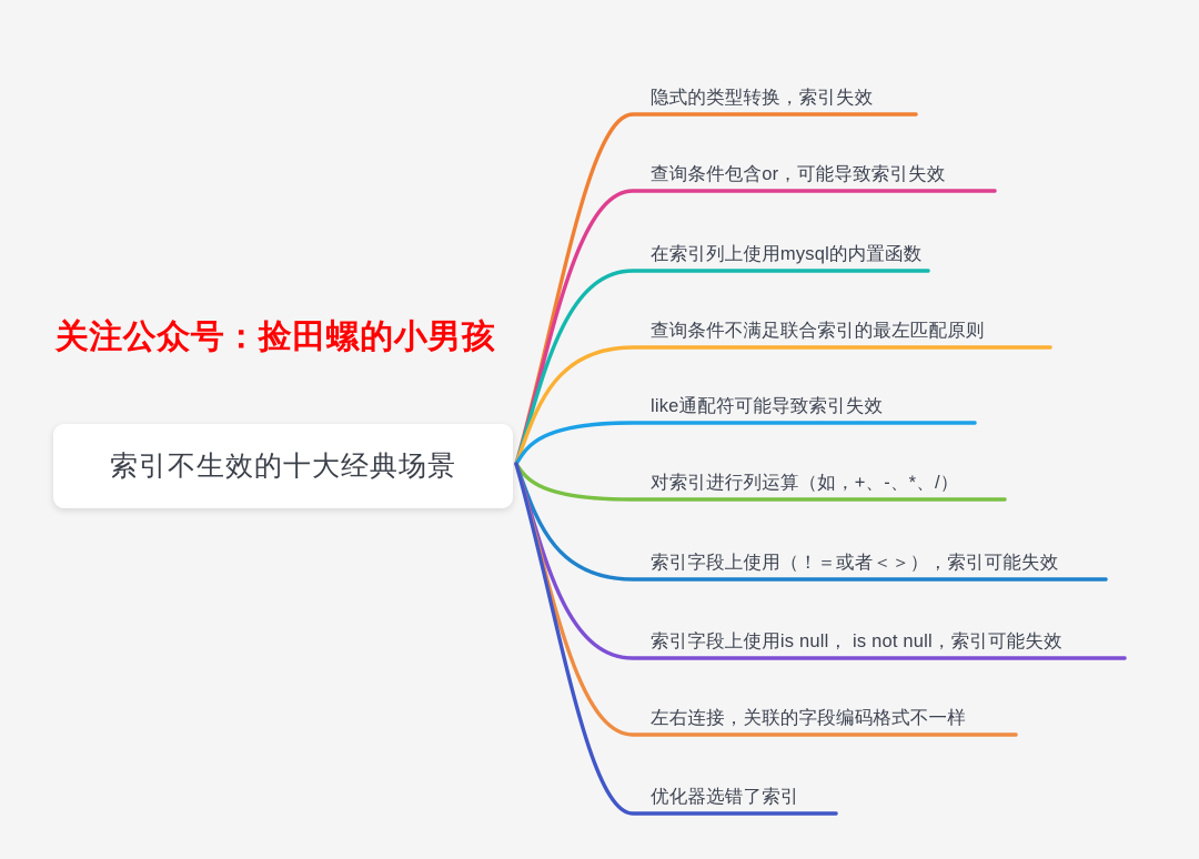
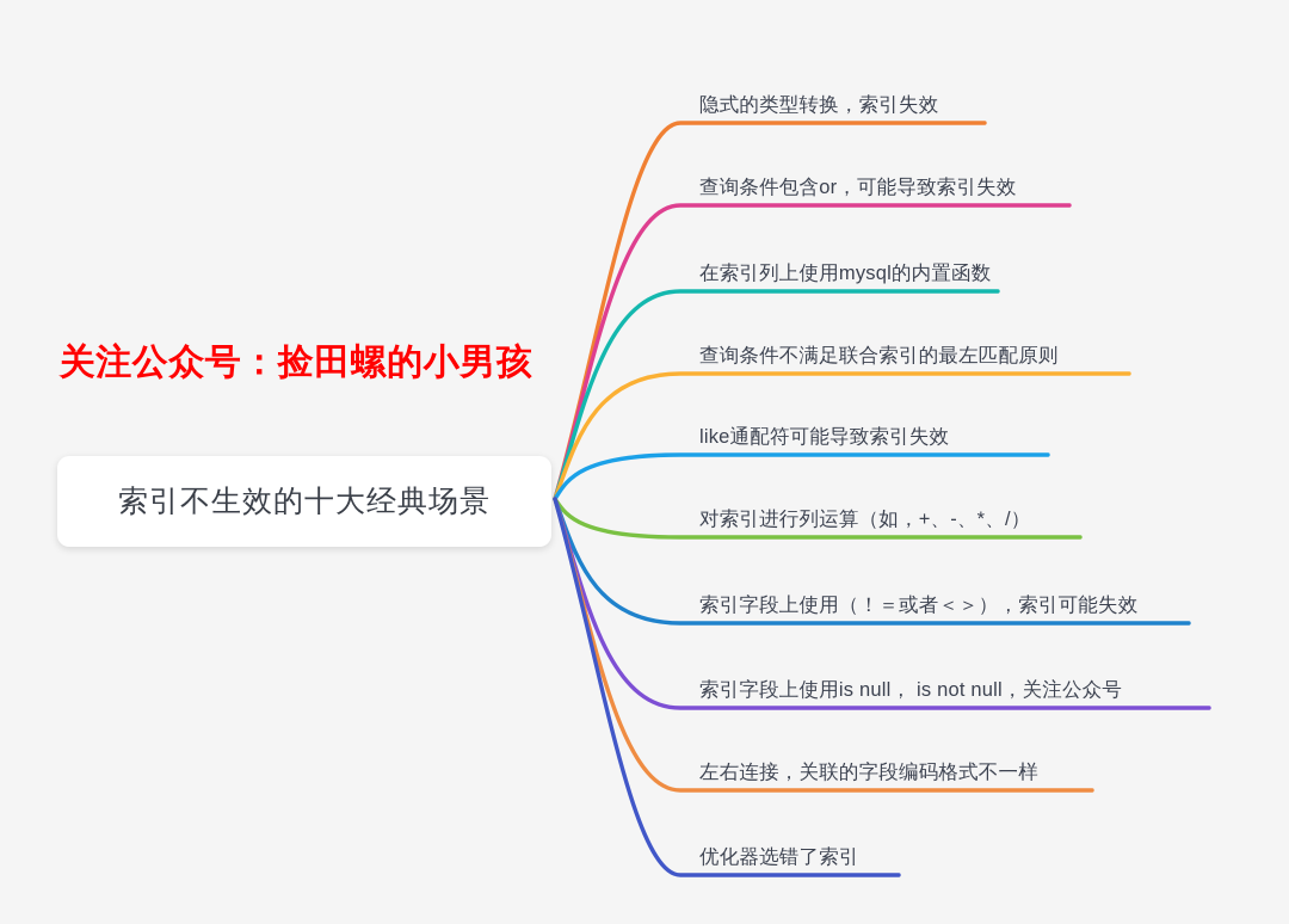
  关注公众号：捡田螺的小男孩
  索引不生效的十大经典场景
  隐式的类型转换，索引失效
  查询条件包含or，可能导致索引失效
  在索引列上使用mysql的内置函数
  查询条件不满足联合索引的最左匹配原则
  like通配符可能导致索引失效
  对索引进行列运算（如，+、-、*、/）
  索引字段上使用（！＝或者＜＞），索引可能失效
- 索引字段上使用is null， is not null，索引可能失效
+ 索引字段上使用is null， is not null，关注公众号
  左右连接，关联的字段编码格式不一样
  优化器选错了索引
